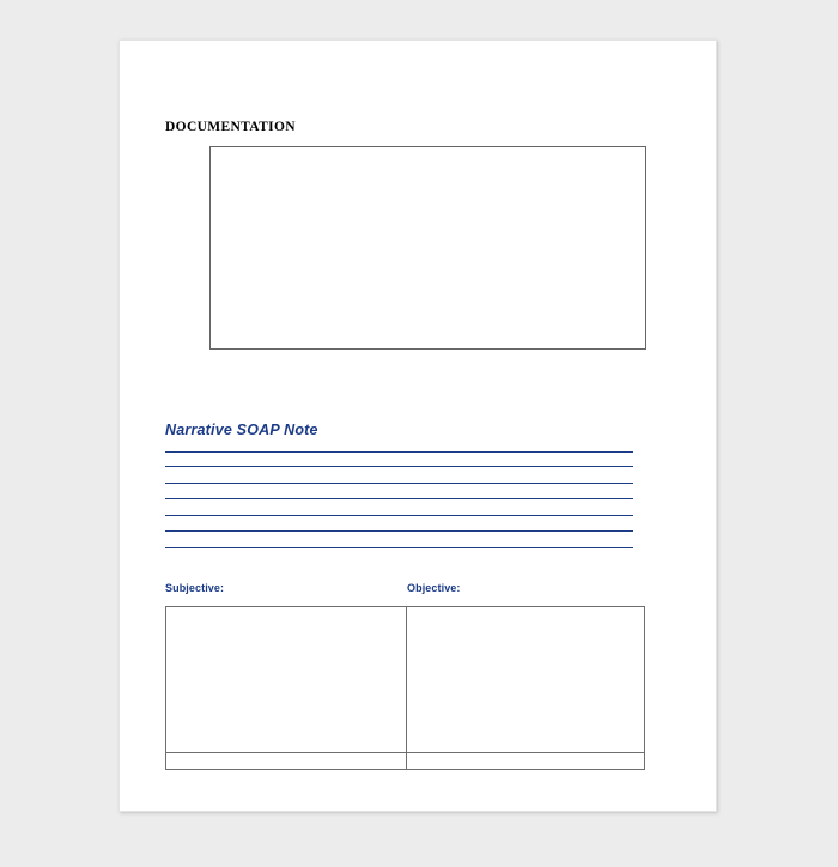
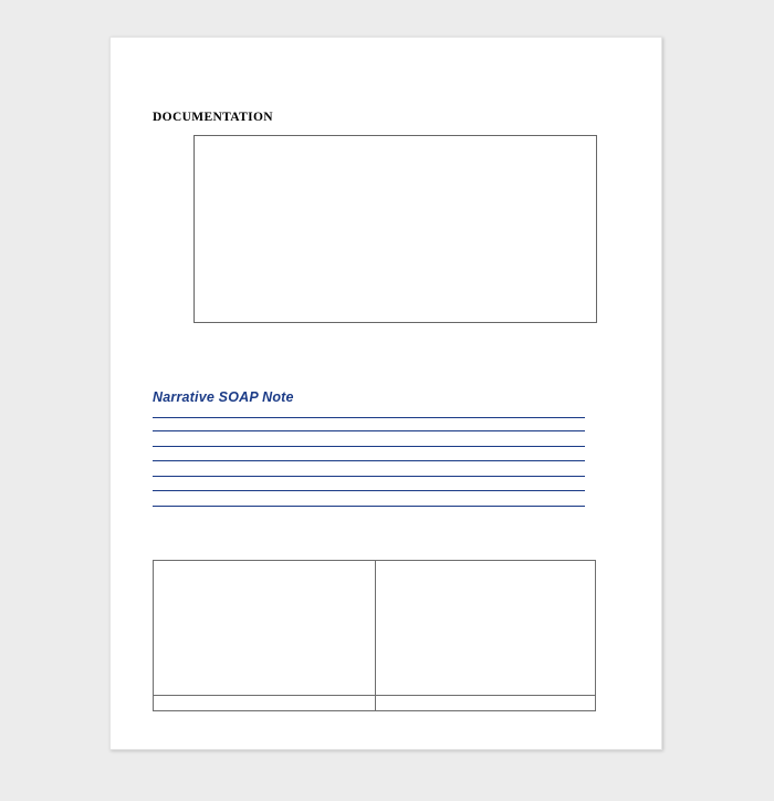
  DOCUMENTATION
  Narrative SOAP Note
- Subjective:
- Objective:
